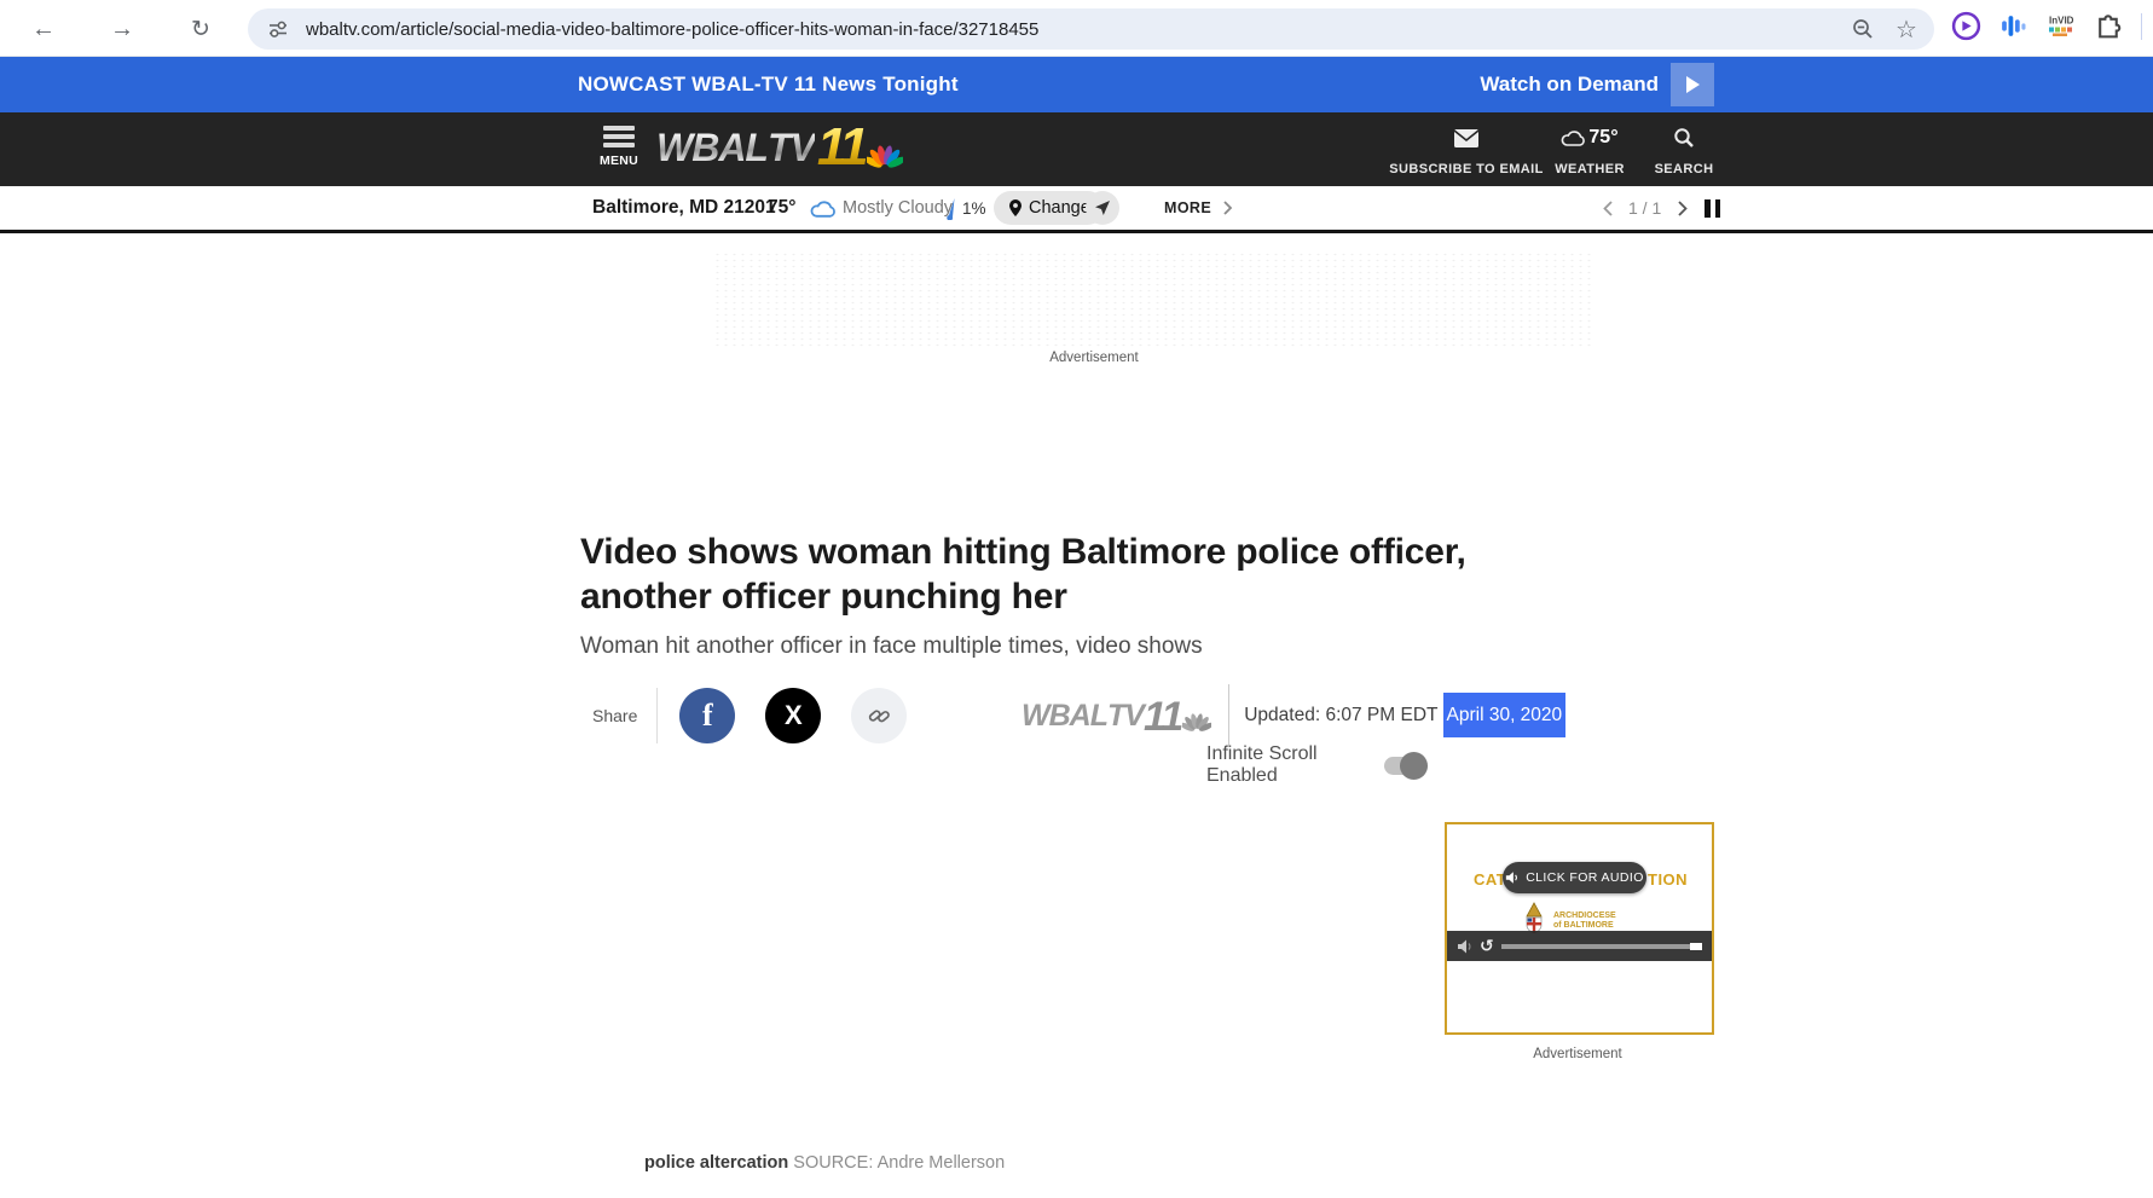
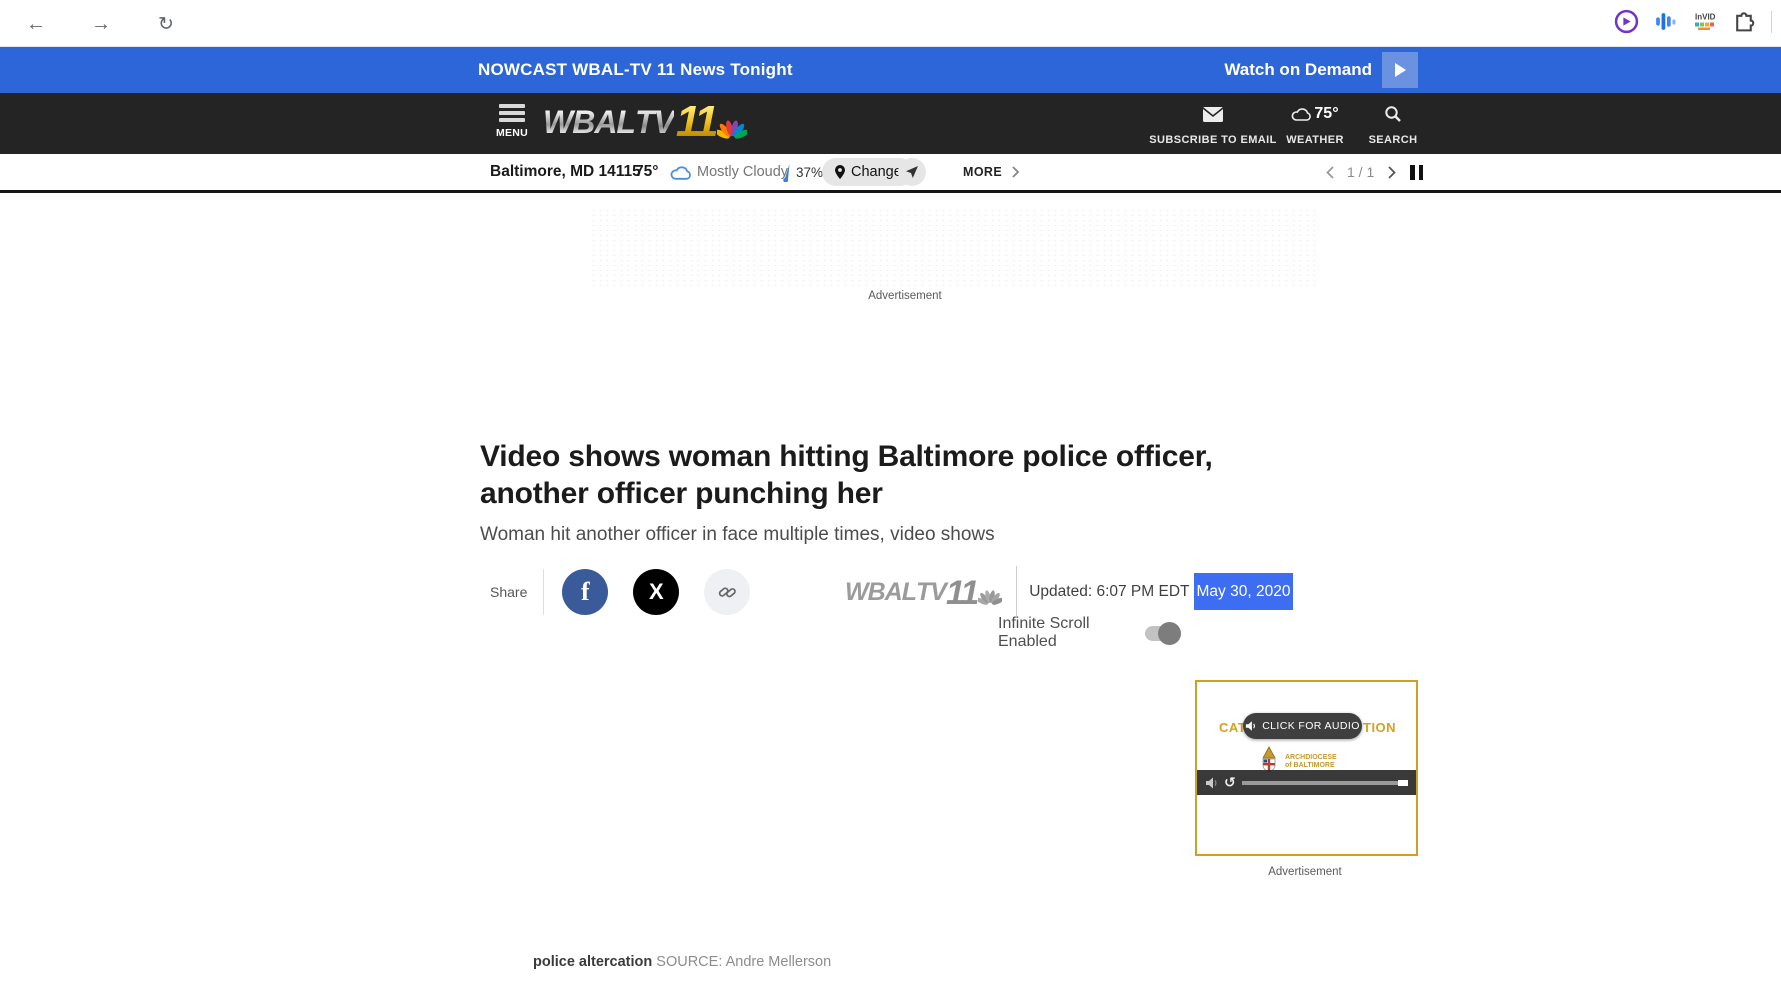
  ←
  →
  ↻
- wbaltv.com/article/social-media-video-baltimore-police-officer-hits-woman-in-face/32718455
- ☆
  InVID
  NOWCAST WBAL-TV 11 News Tonight
  Watch on Demand
  MENU
  WBAL
  TV
  11
  SUBSCRIBE TO EMAIL
  75°
  WEATHER
  SEARCH
- Baltimore, MD 21201
+ Baltimore, MD 14115
  75°
  Mostly Cloudy
- 1%
+ 37%
  Chang
  MORE
  1 / 1
  Advertisement
  Video shows woman hitting Baltimore police officer, another officer punching her
  Woman hit another officer in face multiple times, video shows
  Share
  f
  X
  WBAL
  TV
  11
- Updated: 6:07 PM EDT April 30, 2020
+ Updated: 6:07 PM EDT May 30, 2020
  Infinite Scroll Enabled
  police altercation SOURCE: Andre Mellerson
  CAT
  TION
  CLICK FOR AUDIO
  ↺
  Advertisement
